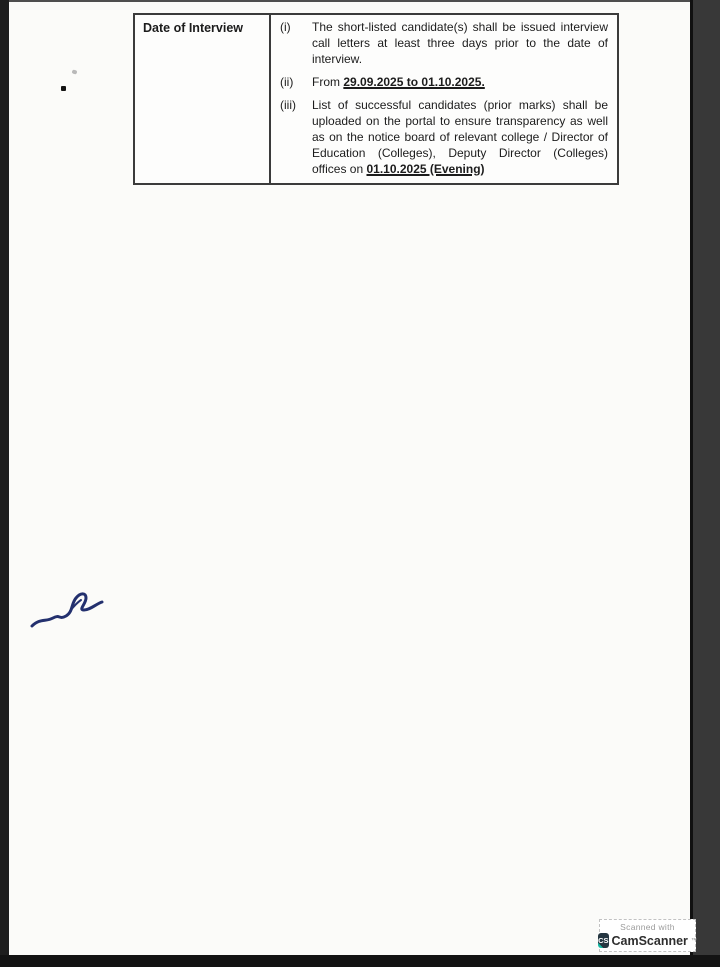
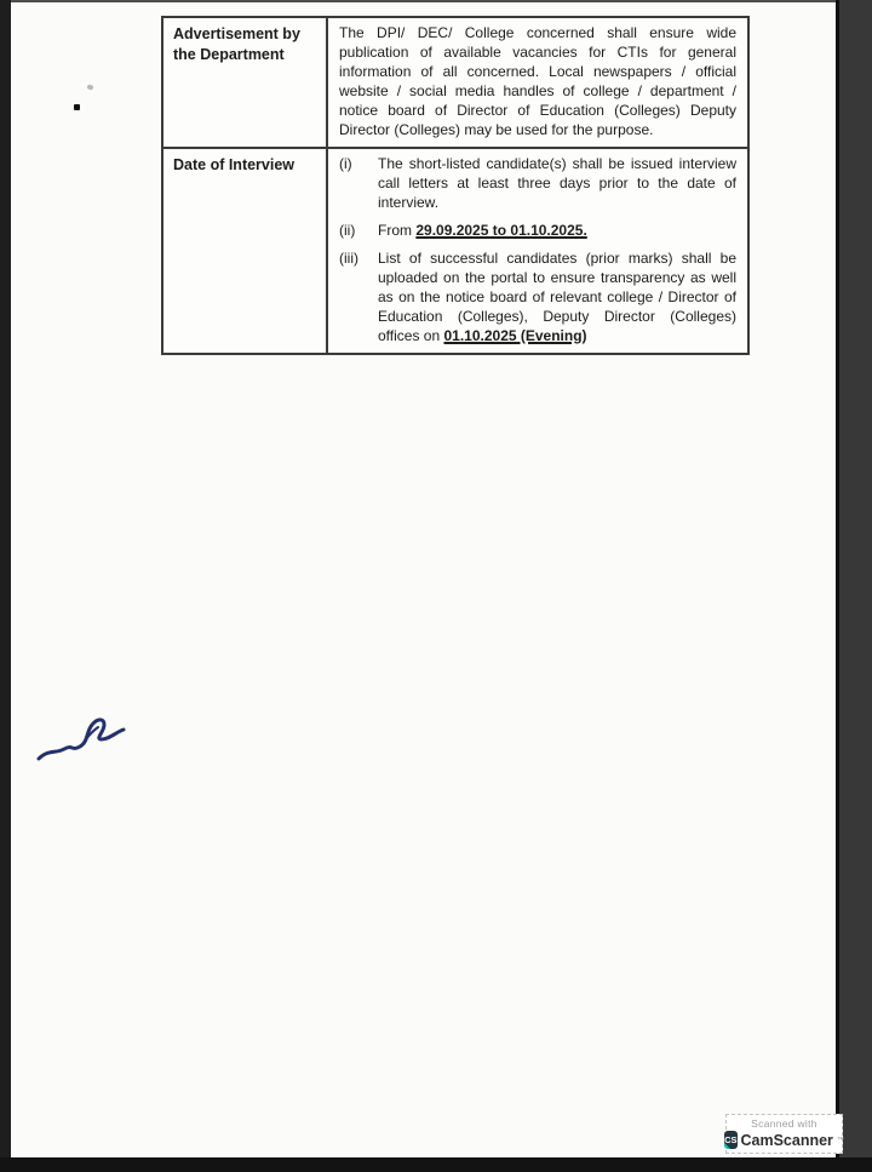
+ Advertisement by the Department	The DPI/ DEC/ College concerned shall ensure wide publication of available vacancies for CTIs for general information of all concerned. Local newspapers / official website / social media handles of college / department / notice board of Director of Education (Colleges) Deputy Director (Colleges) may be used for the purpose.
  Date of Interview	(i) The short-listed candidate(s) shall be issued interview call letters at least three days prior to the date of interview. (ii) From 29.09.2025 to 01.10.2025. (iii) List of successful candidates (prior marks) shall be uploaded on the portal to ensure transparency as well as on the notice board of relevant college / Director of Education (Colleges), Deputy Director (Colleges) offices on 01.10.2025 (Evening)
  Scanned with
  CS
  CamScanner
